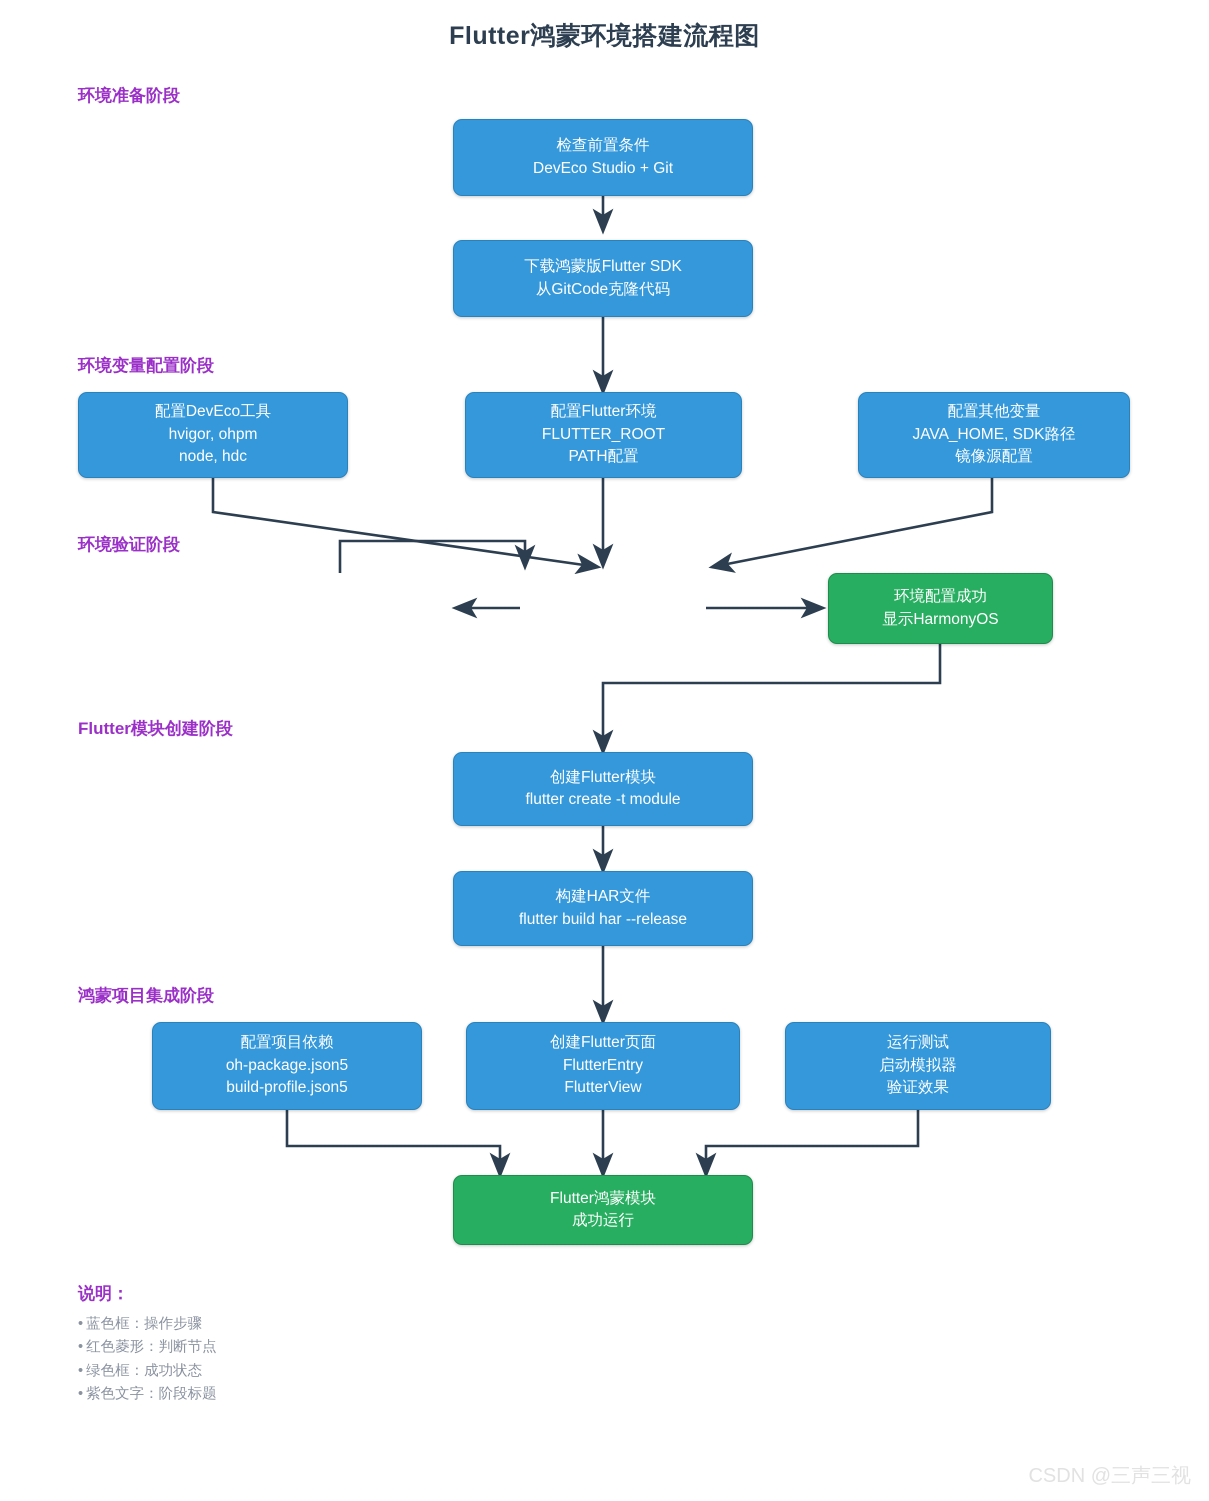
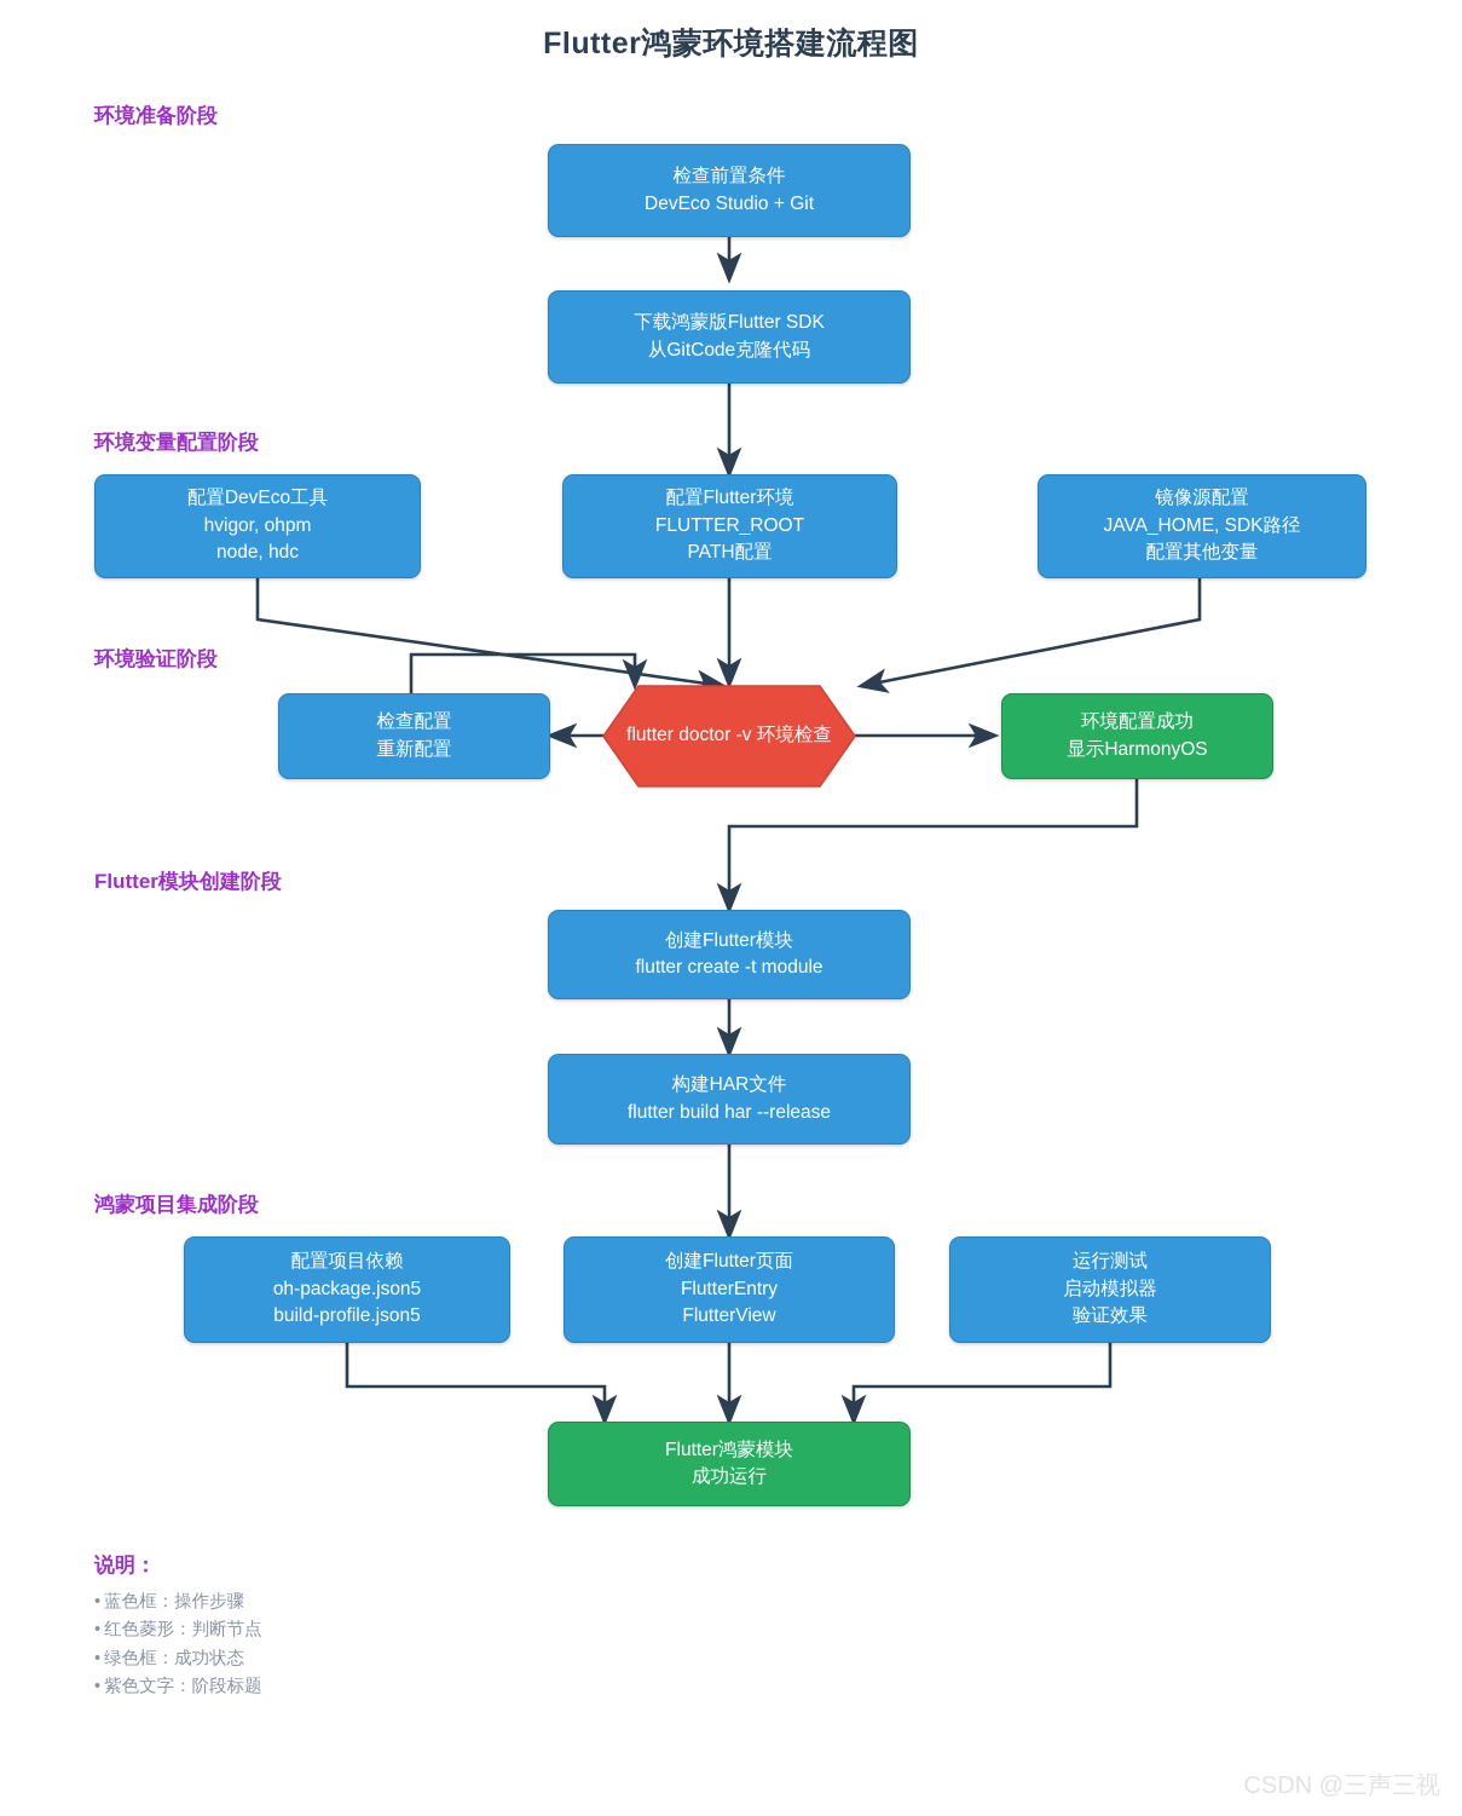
  Flutter鸿蒙环境搭建流程图
  环境准备阶段
  环境变量配置阶段
  环境验证阶段
  Flutter模块创建阶段
  鸿蒙项目集成阶段
  检查前置条件
  DevEco Studio + Git
  下载鸿蒙版Flutter SDK
  从GitCode克隆代码
  配置DevEco工具
  hvigor, ohpm
  node, hdc
  配置Flutter环境
  FLUTTER_ROOT
  PATH配置
- 配置其他变量
+ 镜像源配置
  JAVA_HOME, SDK路径
- 镜像源配置
+ 配置其他变量
+ 检查配置
+ 重新配置
+ flutter doctor -v 环境检查
  环境配置成功
  显示HarmonyOS
  创建Flutter模块
  flutter create -t module
  构建HAR文件
  flutter build har --release
  配置项目依赖
  oh-package.json5
  build-profile.json5
  创建Flutter页面
  FlutterEntry
  FlutterView
  运行测试
  启动模拟器
  验证效果
  Flutter鸿蒙模块
  成功运行
  说明：
  • 蓝色框：操作步骤
  • 红色菱形：判断节点
  • 绿色框：成功状态
  • 紫色文字：阶段标题
  CSDN @三声三视
